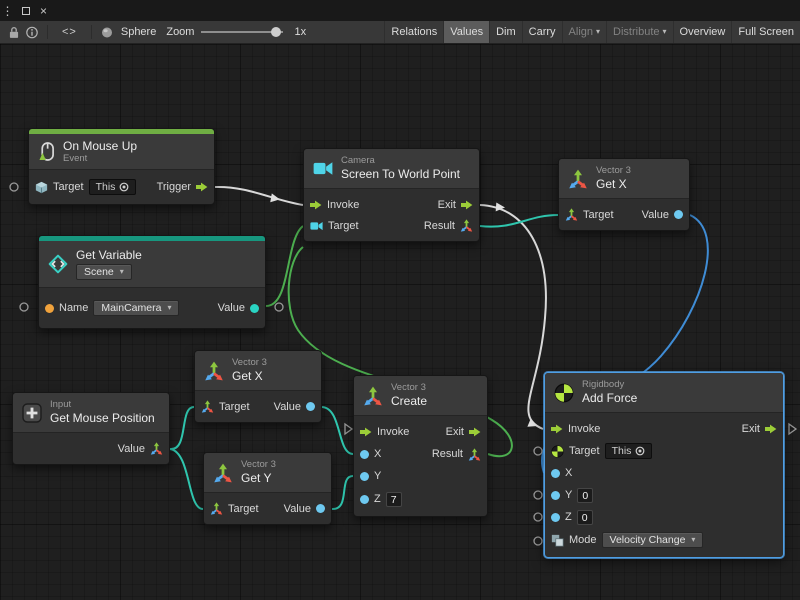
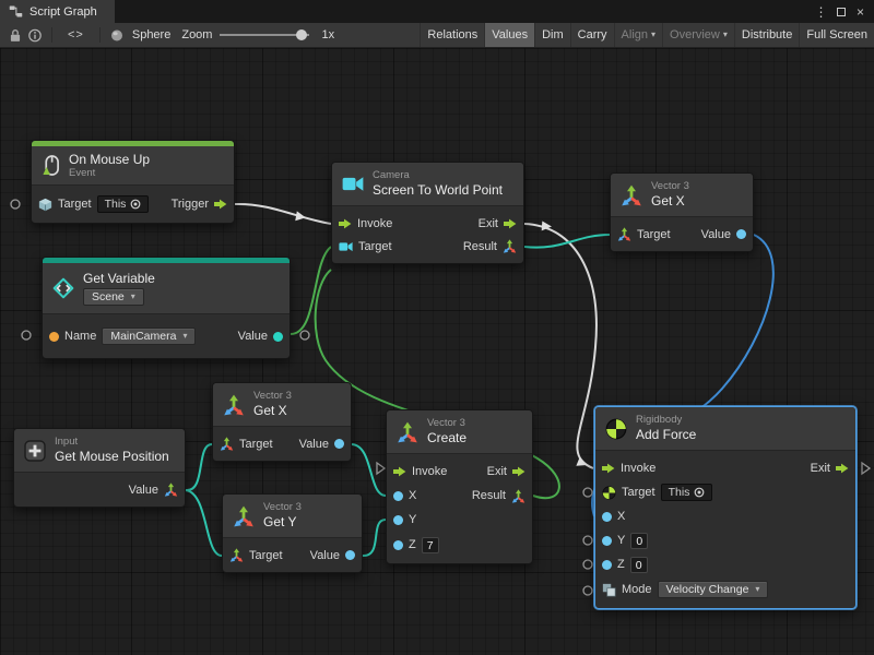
+ Script Graph
  ⋮
  ×
  <>
  Sphere
  Zoom
  1x
  Relations
  Values
  Dim
  Carry
  Align
  ▾
- Distribute
+ Overview
  ▾
- Overview
+ Distribute
  Full Screen
  On Mouse Up
  Event
  Target
  This
  Trigger
  Get Variable
  Scene
  ▾
  Name
  MainCamera
  ▾
  Value
  Camera
  Screen To World Point
  Invoke
  Exit
  Target
  Result
  Vector 3
  Get X
  Target
  Value
  Vector 3
  Get X
  Target
  Value
  Vector 3
  Get Y
  Target
  Value
  Input
  Get Mouse Position
  Value
  Vector 3
  Create
  Invoke
  Exit
  X
  Result
  Y
  Z
  7
  Rigidbody
  Add Force
  Invoke
  Exit
  Target
  This
  X
  Y
  0
  Z
  0
  Mode
  Velocity Change
  ▾
